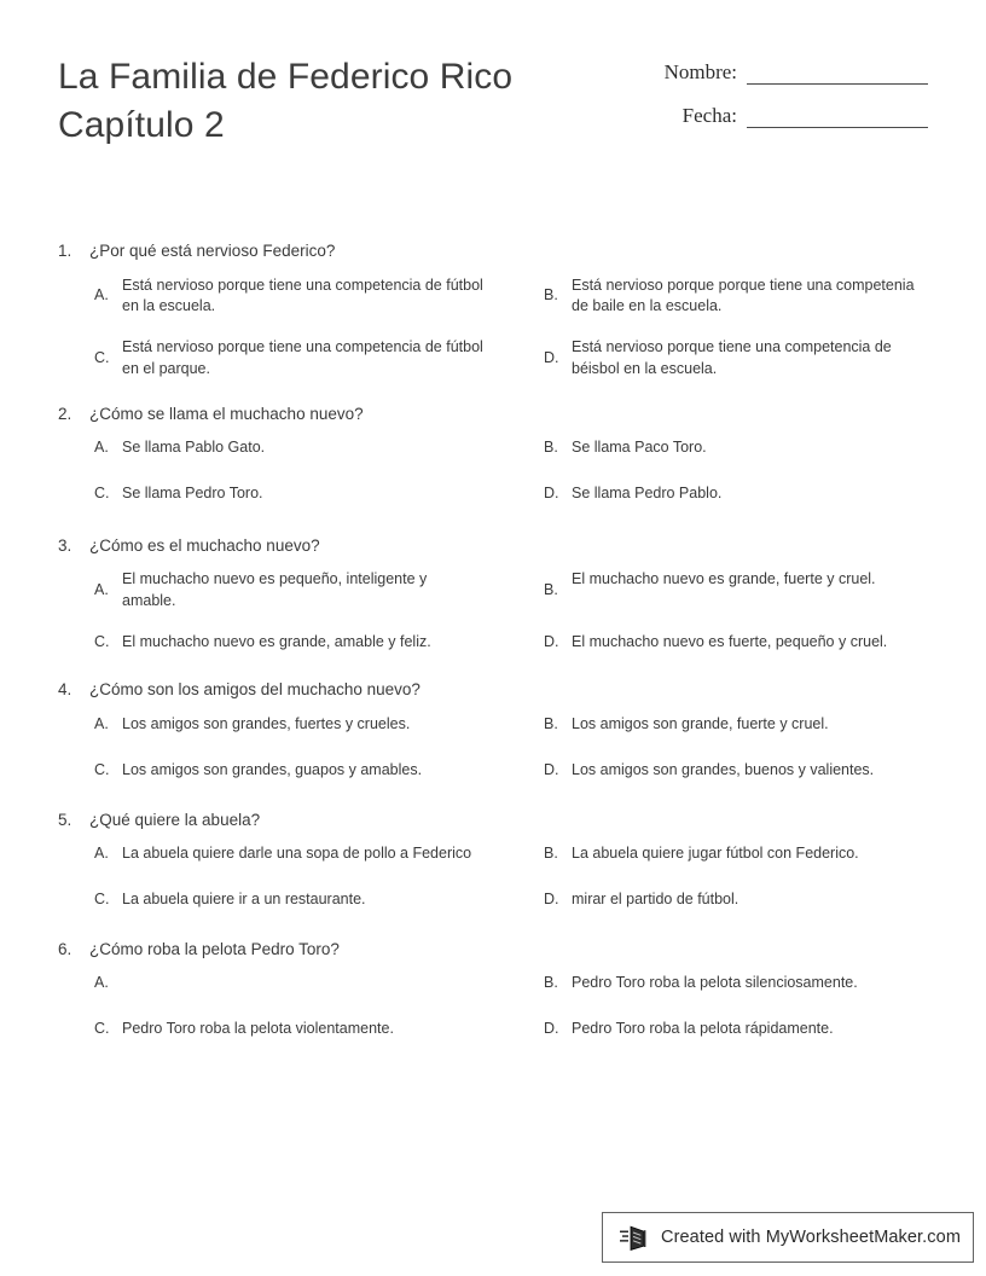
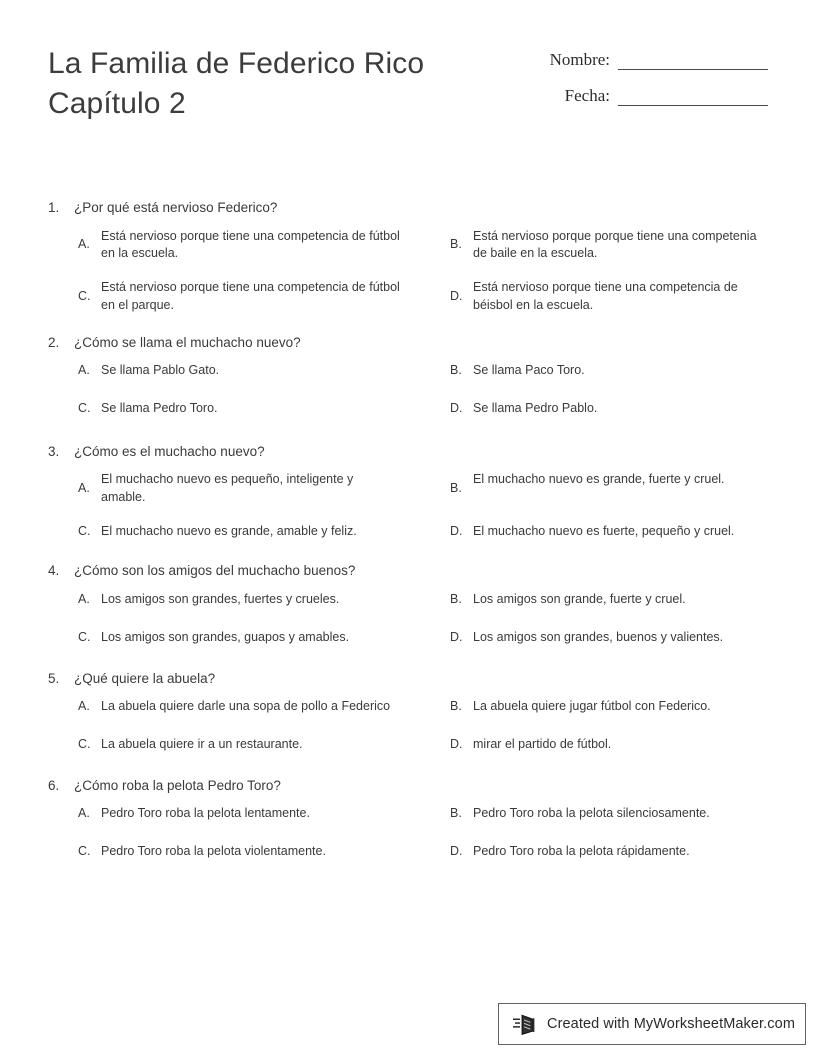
  La Familia de Federico Rico
  Capítulo 2
  Nombre:
  Fecha:
  1.
  ¿Por qué está nervioso Federico?
  A.
  Está nervioso porque tiene una competencia de fútbol en la escuela.
  B.
  Está nervioso porque porque tiene una competenia de baile en la escuela.
  C.
  Está nervioso porque tiene una competencia de fútbol en el parque.
  D.
  Está nervioso porque tiene una competencia de béisbol en la escuela.
  2.
  ¿Cómo se llama el muchacho nuevo?
  A.
  Se llama Pablo Gato.
  B.
  Se llama Paco Toro.
  C.
  Se llama Pedro Toro.
  D.
  Se llama Pedro Pablo.
  3.
  ¿Cómo es el muchacho nuevo?
  A.
  El muchacho nuevo es pequeño, inteligente y amable.
  B.
  El muchacho nuevo es grande, fuerte y cruel.
  C.
  El muchacho nuevo es grande, amable y feliz.
  D.
  El muchacho nuevo es fuerte, pequeño y cruel.
  4.
- ¿Cómo son los amigos del muchacho nuevo?
+ ¿Cómo son los amigos del muchacho buenos?
  A.
  Los amigos son grandes, fuertes y crueles.
  B.
  Los amigos son grande, fuerte y cruel.
  C.
  Los amigos son grandes, guapos y amables.
  D.
  Los amigos son grandes, buenos y valientes.
  5.
  ¿Qué quiere la abuela?
  A.
  La abuela quiere darle una sopa de pollo a Federico
  B.
  La abuela quiere jugar fútbol con Federico.
  C.
  La abuela quiere ir a un restaurante.
  D.
  mirar el partido de fútbol.
  6.
  ¿Cómo roba la pelota Pedro Toro?
  A.
+ Pedro Toro roba la pelota lentamente.
  B.
  Pedro Toro roba la pelota silenciosamente.
  C.
  Pedro Toro roba la pelota violentamente.
  D.
  Pedro Toro roba la pelota rápidamente.
  Created with MyWorksheetMaker.com
